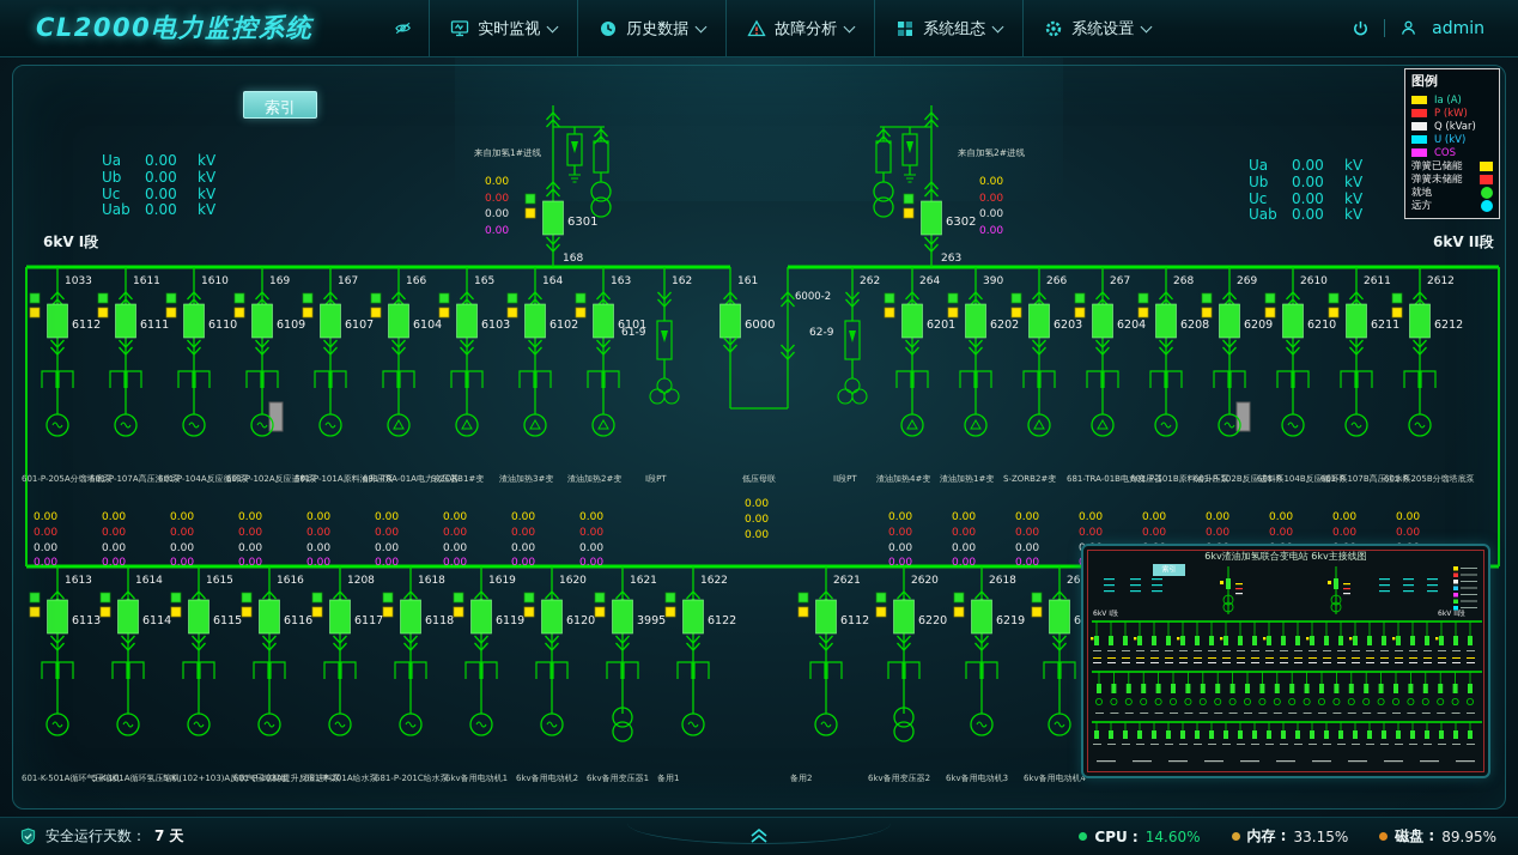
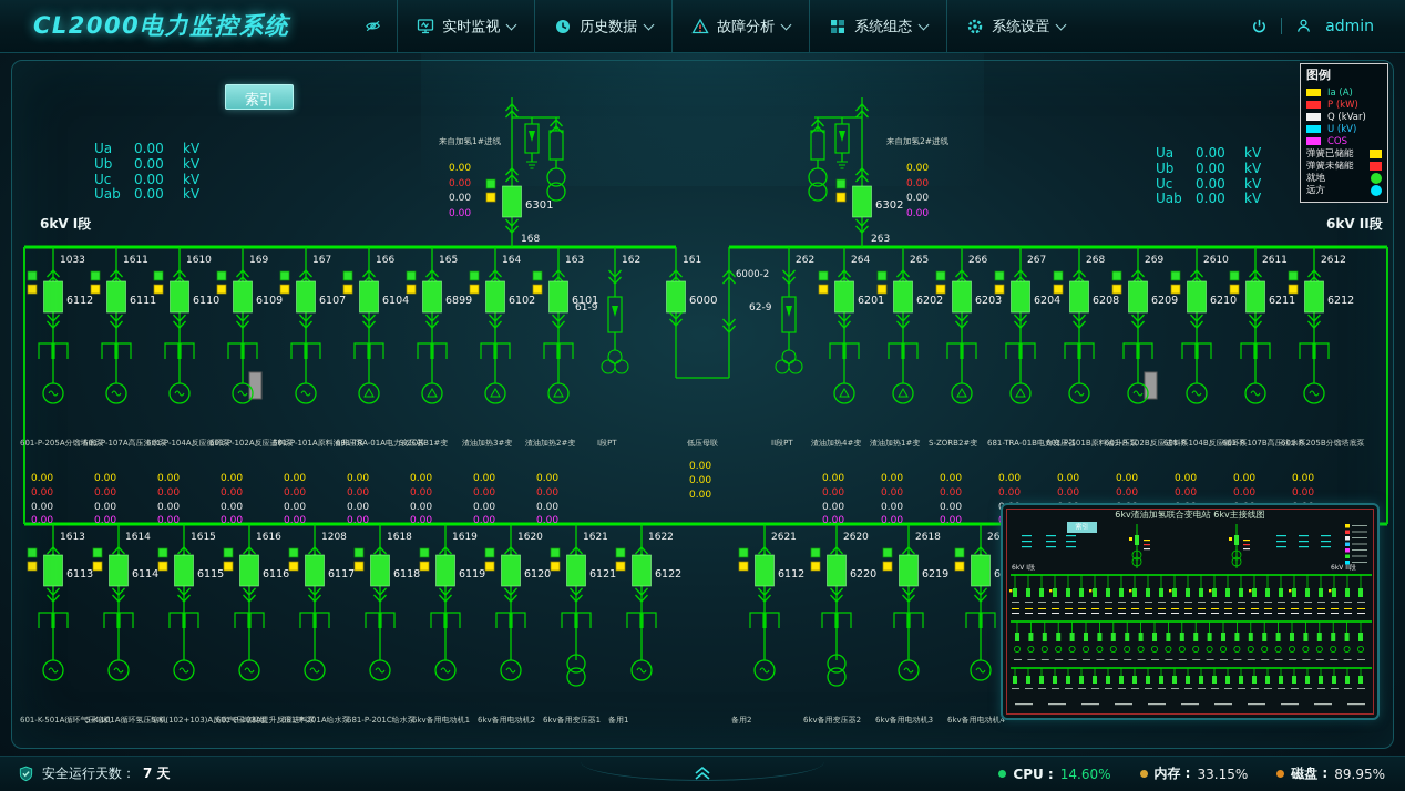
  CL2000电力监控系统
  实时监视
  历史数据
  故障分析
  系统组态
  系统设置
  admin
  6301
  168
  来自加氢1#进线
  0.00
  0.00
  0.00
  0.00
  6302
  263
  来自加氢2#进线
  0.00
  0.00
  0.00
  0.00
  162
  61-9
  I段PT
  262
  62-9
  II段PT
  6000
  161
  6000-2
  低压母联
  0.00
  0.00
  0.00
  1033
  6112
  601-P-205A分馏塔底泵
  0.00
  0.00
  0.00
  0.00
  1611
  6111
  601-P-107A高压注水泵
  0.00
  0.00
  0.00
  0.00
  1610
  6110
  601-P-104A反应循环泵
  0.00
  0.00
  0.00
  0.00
  169
  6109
  601-P-102A反应进料泵
  0.00
  0.00
  0.00
  0.00
  167
  6107
  601-P-101A原料油升压泵
  0.00
  0.00
  0.00
  0.00
  166
  6104
  681-TRA-01A电力变压器
  0.00
  0.00
  0.00
  0.00
  165
- 6103
+ 6899
  S-ZORB1#变
  0.00
  0.00
  0.00
  0.00
  164
  6102
  渣油加热3#变
  0.00
  0.00
  0.00
  0.00
  163
  6101
  渣油加热2#变
  0.00
  0.00
  0.00
  0.00
  264
  6201
  渣油加热4#变
  0.00
  0.00
  0.00
  0.00
- 390
+ 265
  6202
  渣油加热1#变
  0.00
  0.00
  0.00
  0.00
  266
  6203
  S-ZORB2#变
  0.00
  0.00
  0.00
  0.00
  267
  6204
  681-TRA-01B电力变压器
  0.00
  0.00
  268
  6208
  601-P-101B原料油升压泵
  0.00
  0.00
  269
  6209
  601-P-102B反应进料泵
  0.00
  0.00
  2610
  6210
  601-P-104B反应循环泵
  0.00
  0.00
  2611
  6211
  601-P-107B高压注水泵
  0.00
  0.00
  2612
  6212
  601-P-205B分馏塔底泵
  0.00
  0.00
  1613
  6113
  601-K-501A循环气压缩机
  1614
  6114
  5-K-101A循环氢压缩机
  1615
  6115
  5-K-(102+103)A反吹气压缩机组
  1616
  6116
  601-P-103A提升反应进料泵
  1208
  6117
  681-P-201A给水泵
  1618
  6118
  681-P-201C给水泵
  1619
  6119
  6kv备用电动机1
  1620
  6120
  6kv备用电动机2
  1621
- 3995
+ 6121
  6kv备用变压器1
  1622
  6122
  备用1
  2621
  6112
  备用2
  2620
  6220
  6kv备用变压器2
  2618
  6219
  6kv备用电动机3
  6kv备用电动机4
  索引
  Ua
  0.00
  kV
  Ub
  0.00
  kV
  Uc
  0.00
  kV
  Uab
  0.00
  kV
  Ua
  0.00
  kV
  Ub
  0.00
  kV
  Uc
  0.00
  kV
  Uab
  0.00
  kV
  6kV I段
  6kV II段
  图例
  Ia (A)
  P (kW)
  Q (kVar)
  U (kV)
  COS
  弹簧已储能
  弹簧未储能
  就地
  远方
  6kv渣油加氢联合变电站 6kv主接线图
  安全运行天数：
  7 天
  CPU :
  14.60%
  内存 :
  33.15%
  磁盘 :
  89.95%
